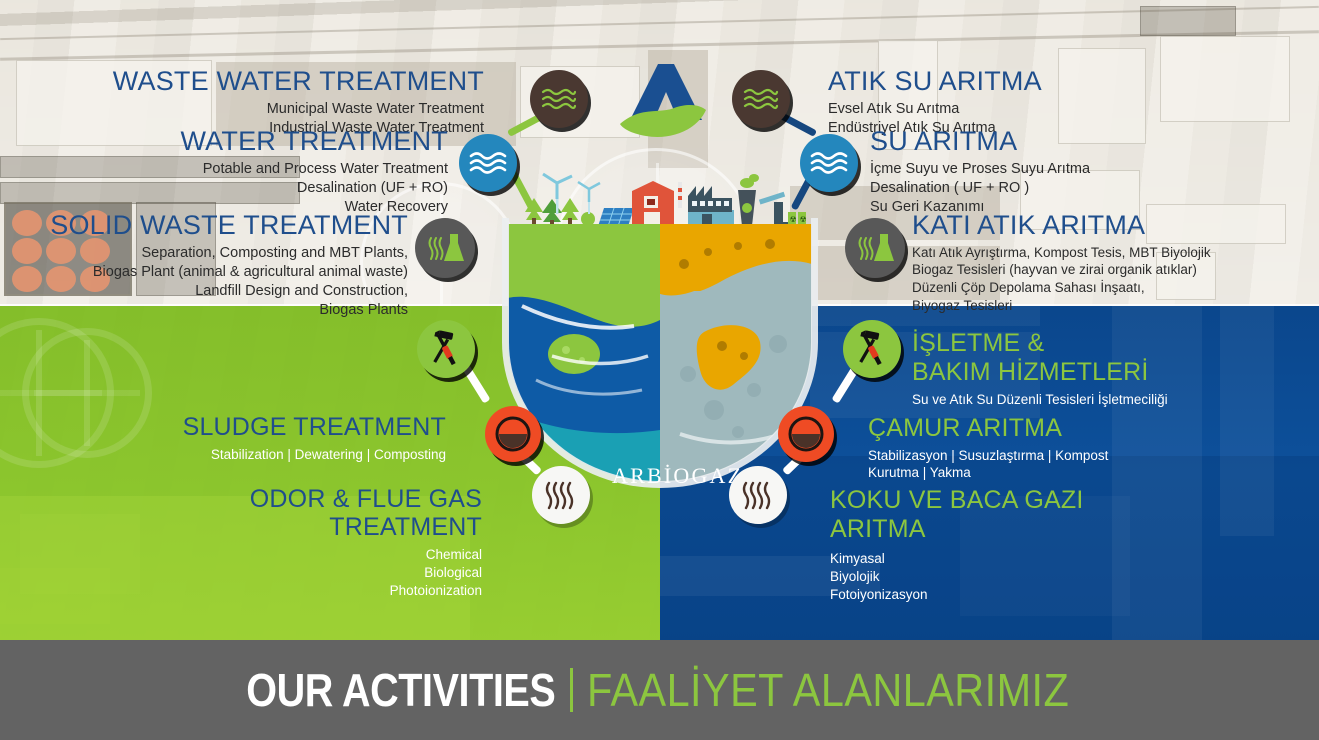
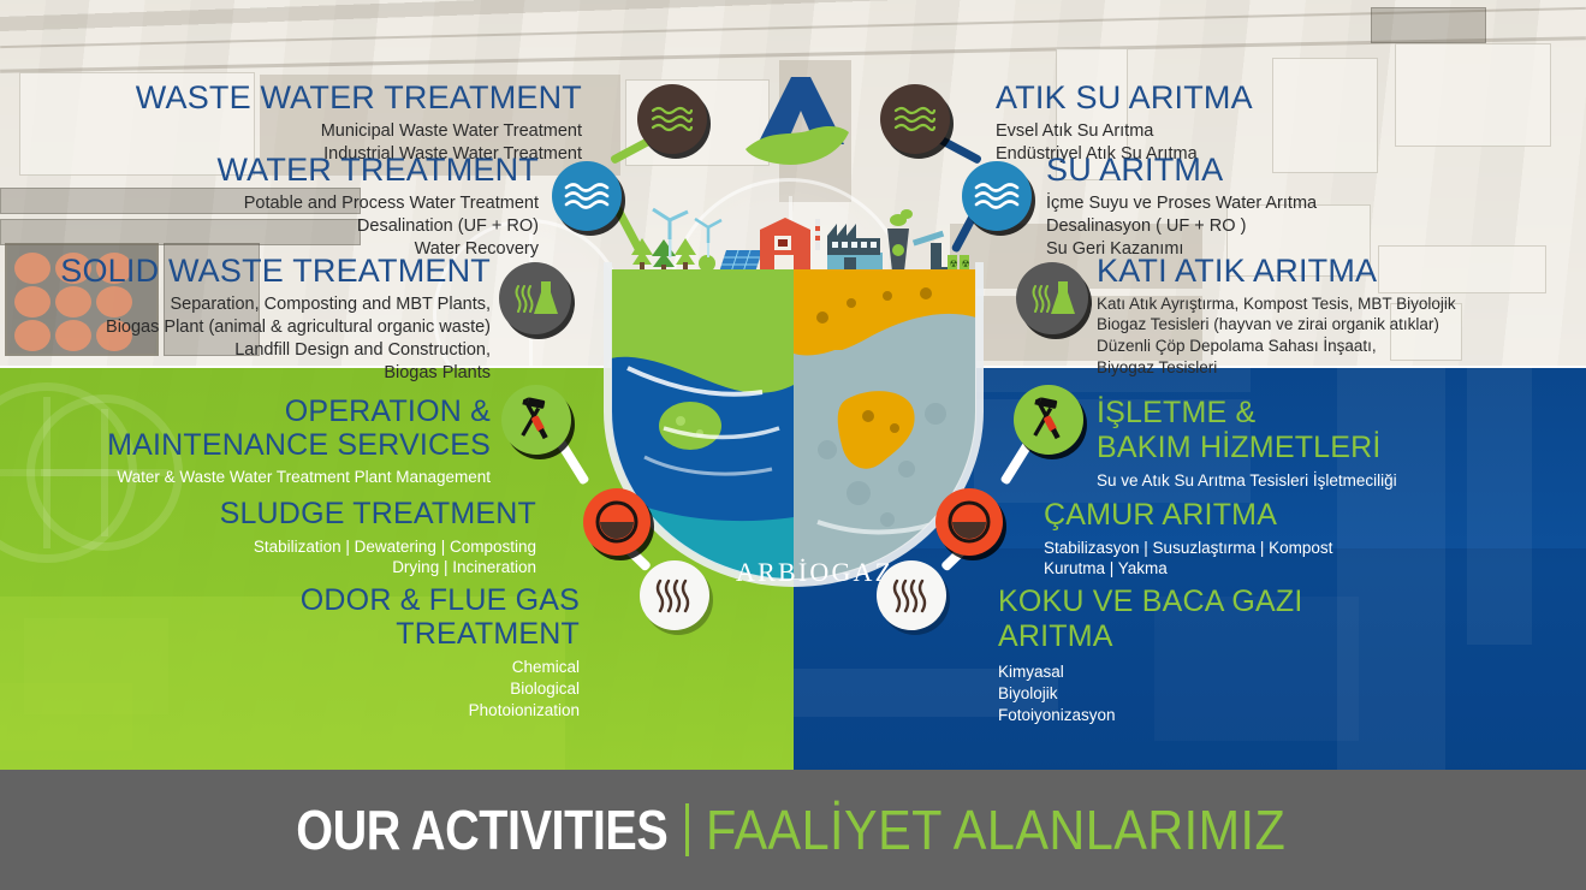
  ☢
  ☢
  ARBİOGA
  WASTE WATER TREATMENT
  Municipal Waste Water Treatment
  Industrial Waste Water Treatment
  WATER TREATMENT
  Potable and Process Water Treatment
  Desalination (UF + RO)
  Water Recovery
  SOLID WASTE TREATMENT
  Separation, Composting and MBT Plants,
- Biogas Plant (animal & agricultural animal waste)
+ Biogas Plant (animal & agricultural organic waste)
  Landfill Design and Construction,
  Biogas Plants
+ OPERATION &
+ MAINTENANCE SERVICES
+ Water & Waste Water Treatment Plant Management
  SLUDGE TREATMENT
  Stabilization | Dewatering | Composting
+ Drying | Incineration
  ODOR & FLUE GAS
  TREATMENT
  Chemical
  Biological
  Photoionization
  ATIK SU ARITMA
  Evsel Atık Su Arıtma
  Endüstriyel Atık Su Arıtma
  SU ARITMA
- İçme Suyu ve Proses Suyu Arıtma
+ İçme Suyu ve Proses Water Arıtma
- Desalination ( UF + RO )
+ Desalinasyon ( UF + RO )
  Su Geri Kazanımı
  KATI ATIK ARITMA
  Katı Atık Ayrıştırma, Kompost Tesis, MBT Biyolojik
  Biogaz Tesisleri (hayvan ve zirai organik atıklar)
  Düzenli Çöp Depolama Sahası İnşaatı,
  Biyogaz Tesisleri
  İŞLETME &
  BAKIM HİZMETLERİ
- Su ve Atık Su Düzenli Tesisleri İşletmeciliği
+ Su ve Atık Su Arıtma Tesisleri İşletmeciliği
  ÇAMUR ARITMA
  Stabilizasyon | Susuzlaştırma | Kompost
  Kurutma | Yakma
  KOKU VE BACA GAZI
  ARITMA
  Kimyasal
  Biyolojik
  Fotoiyonizasyon
  OUR ACTIVITIES
  FAALİYET ALANLARIMIZ
